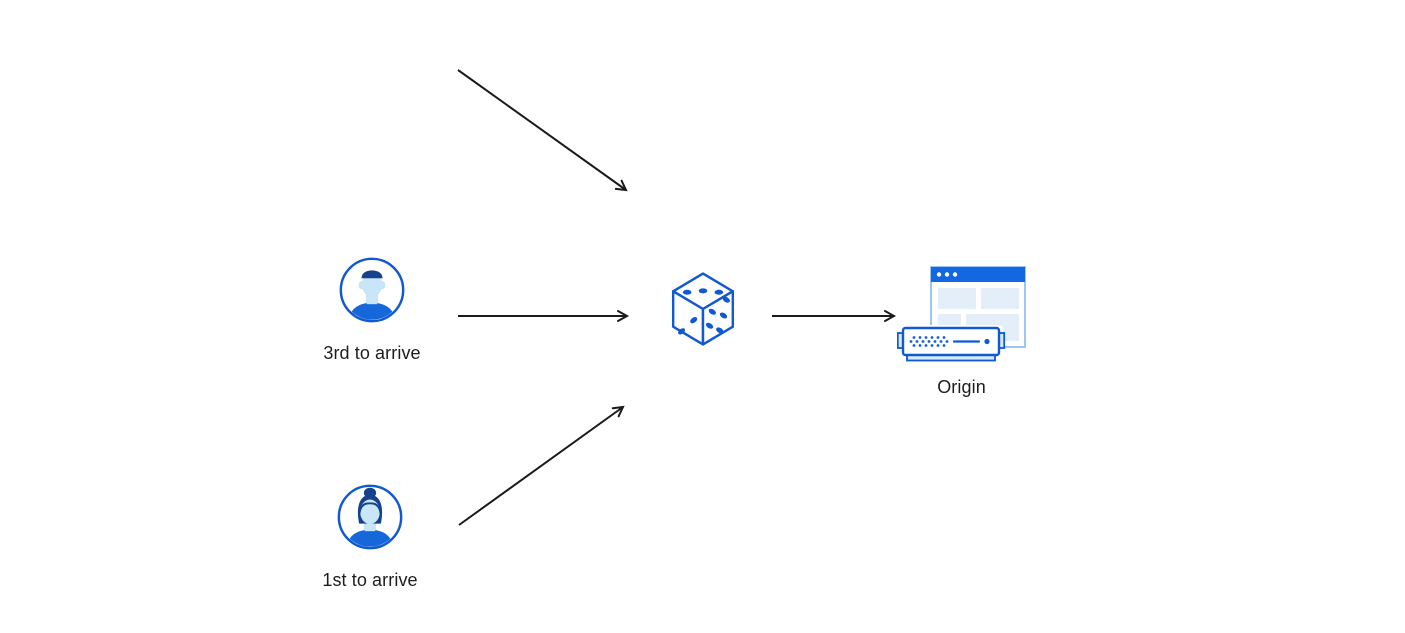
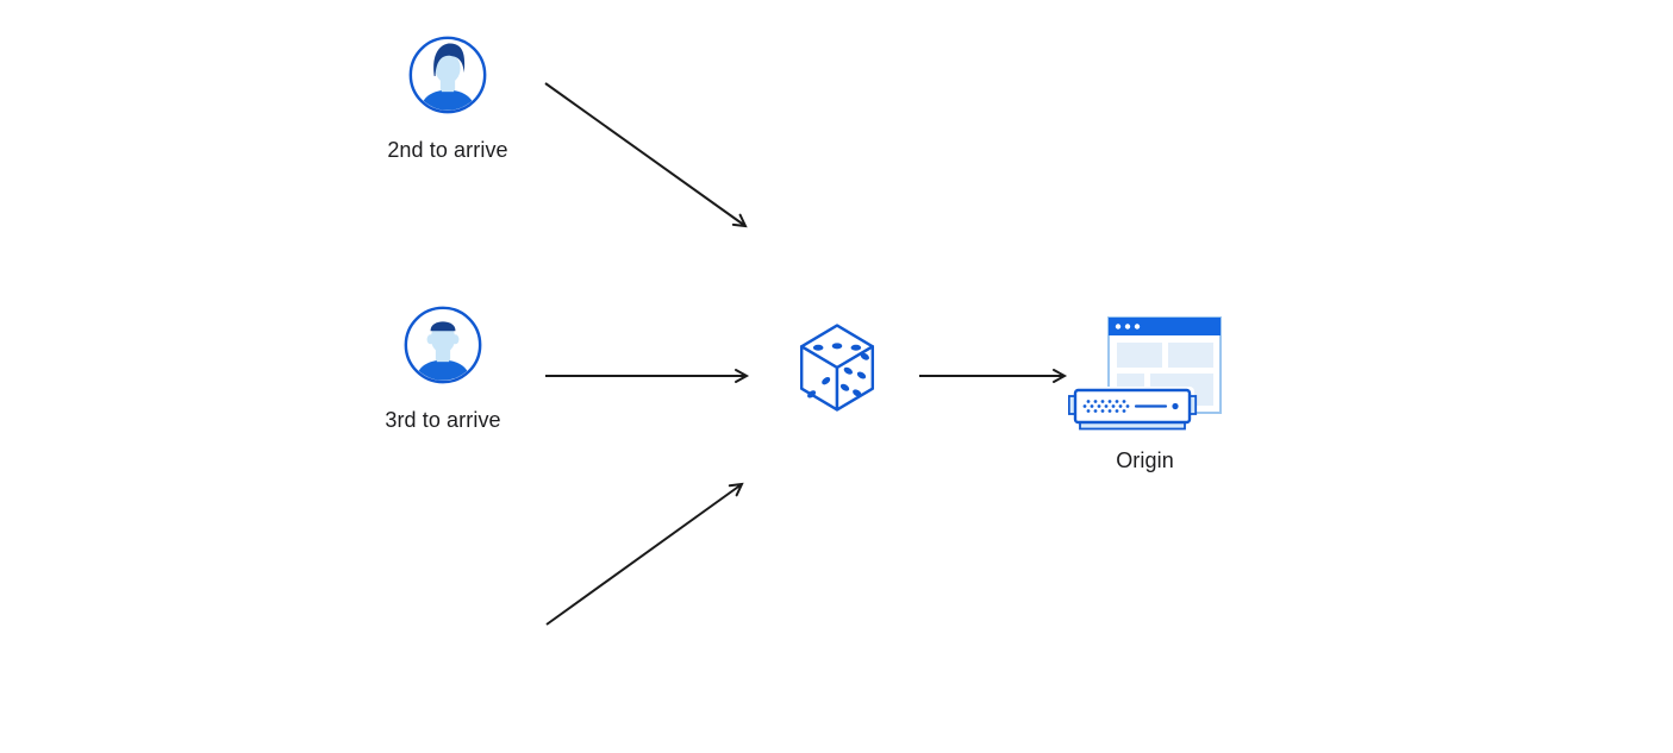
+ 2nd to arrive
  3rd to arrive
- 1st to arrive
  Origin
